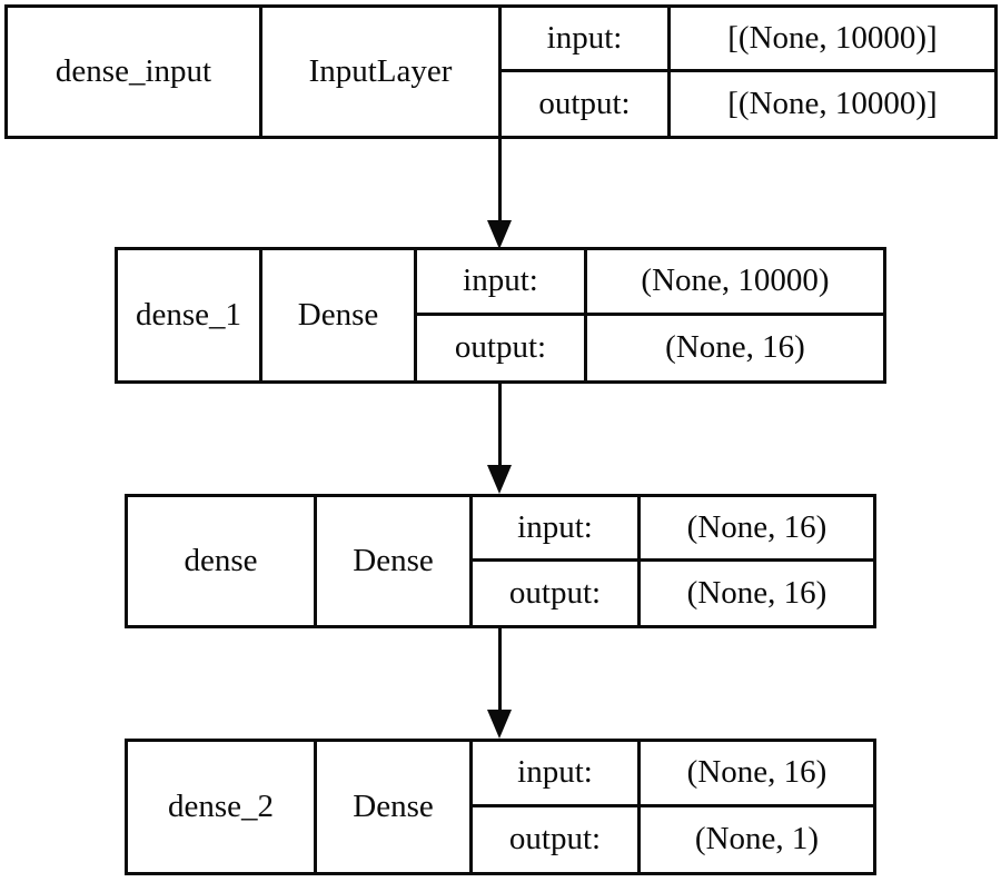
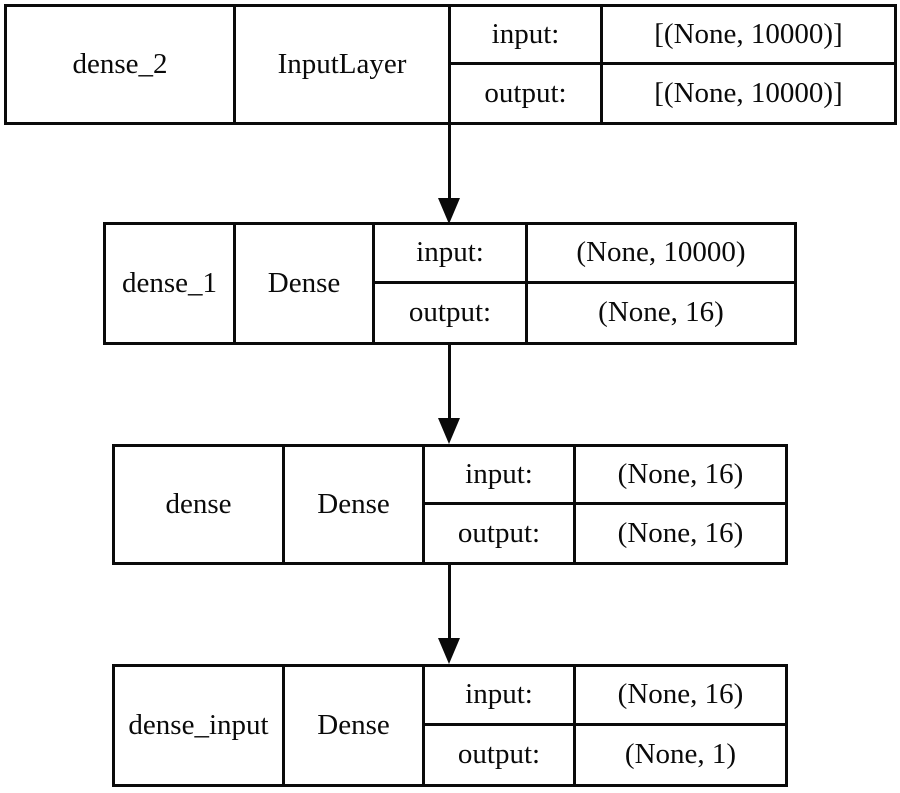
- dense_input
+ dense_2
  InputLayer
  input:
  [(None, 10000)]
  output:
  [(None, 10000)]
  dense_1
  Dense
  input:
  (None, 10000)
  output:
  (None, 16)
  dense
  Dense
  input:
  (None, 16)
  output:
  (None, 16)
- dense_2
+ dense_input
  Dense
  input:
  (None, 16)
  output:
  (None, 1)
